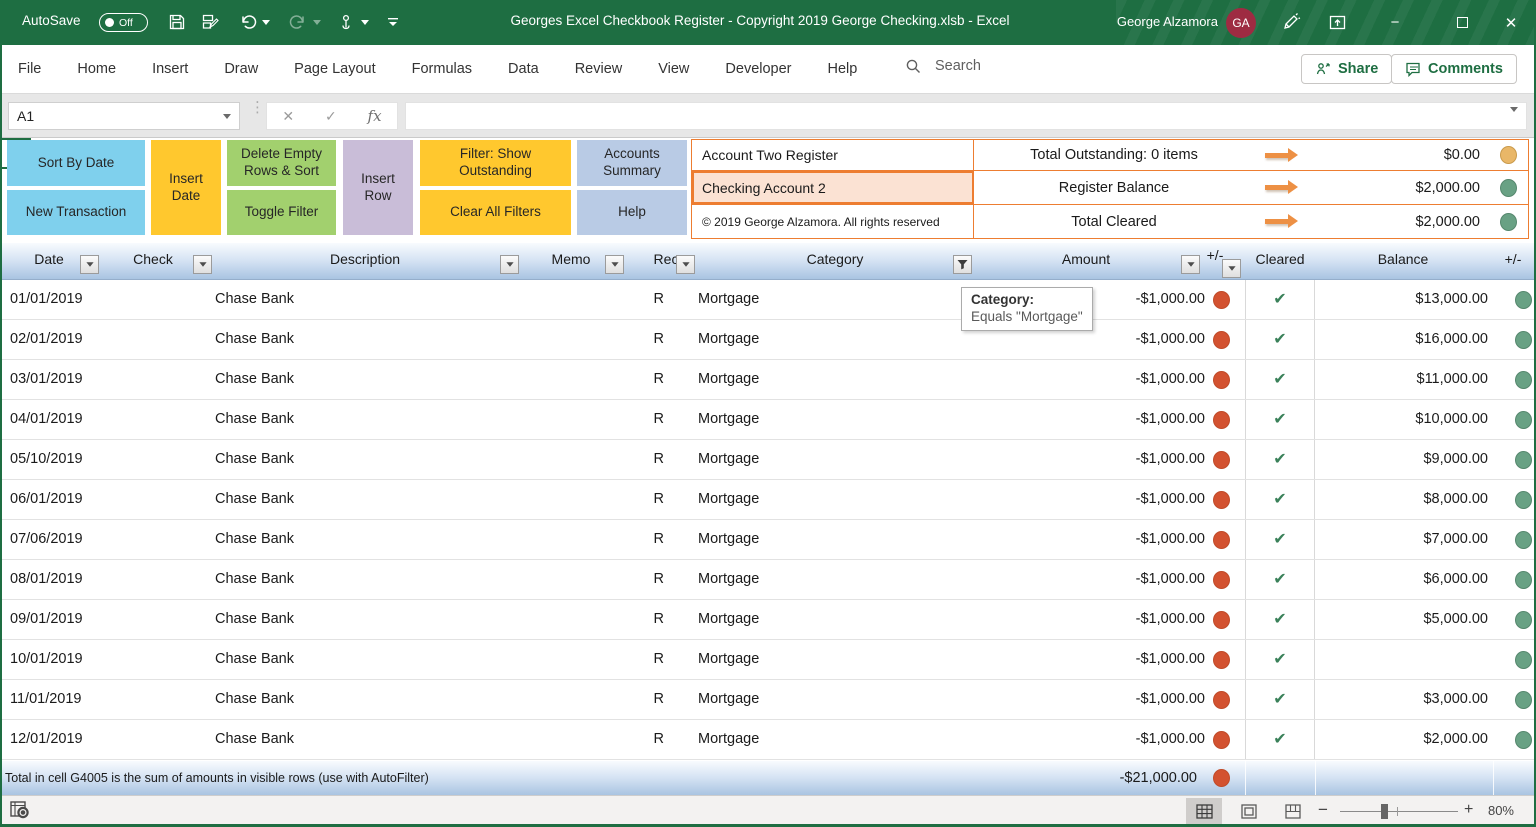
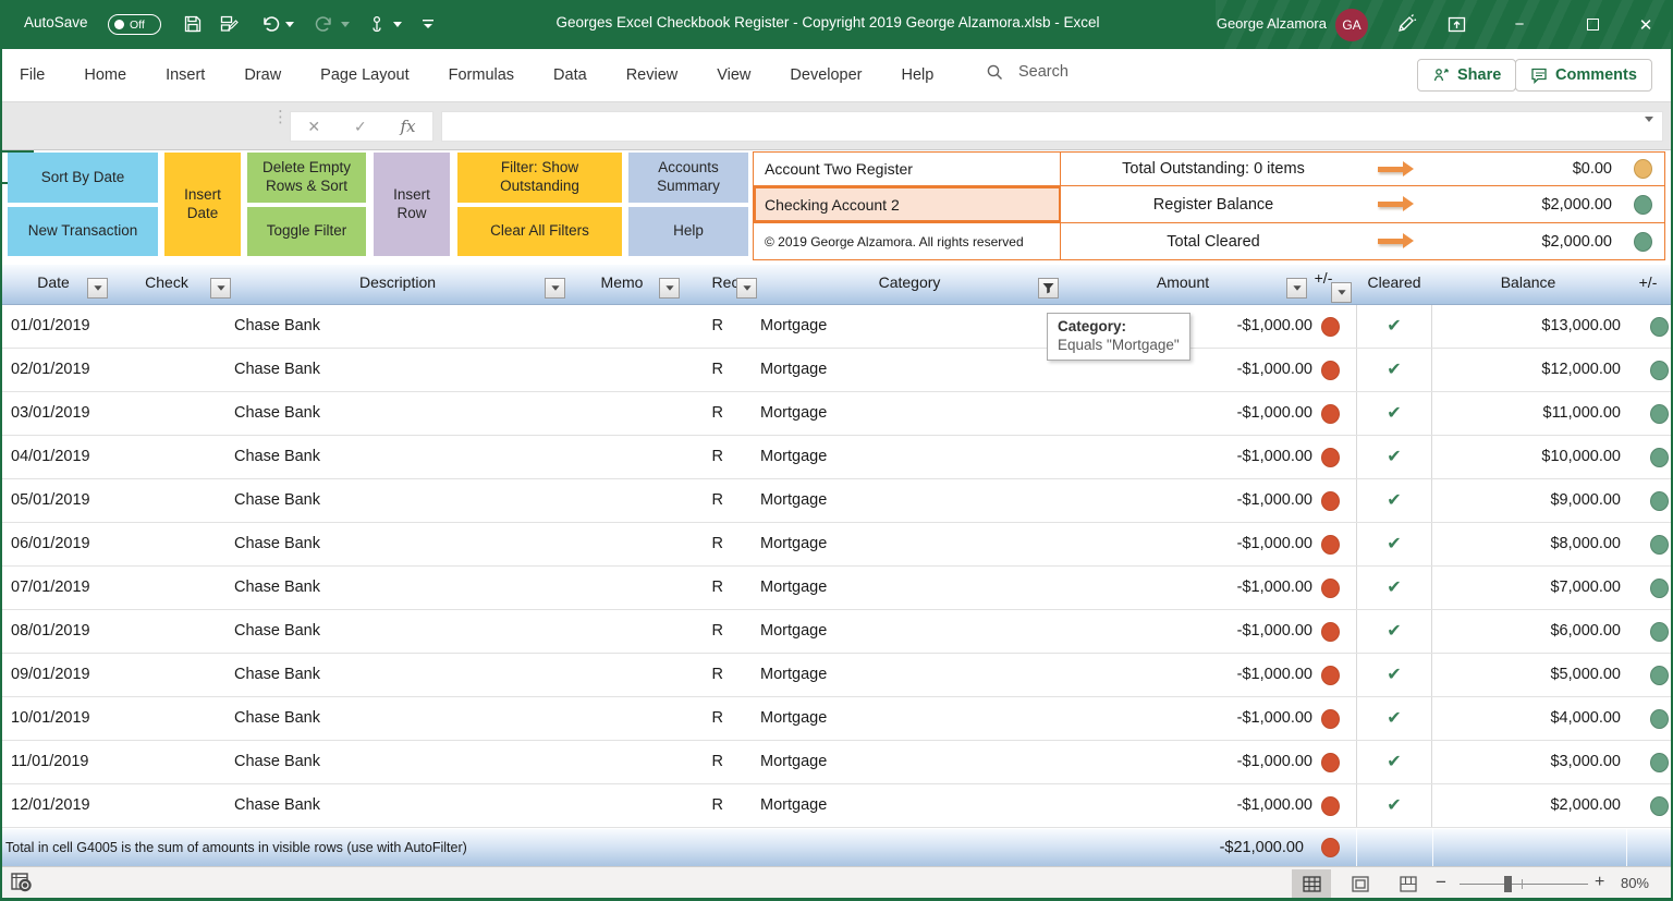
  AutoSave
  Off
- Georges Excel Checkbook Register - Copyright 2019 George Checking.xlsb - Excel
+ Georges Excel Checkbook Register - Copyright 2019 George Alzamora.xlsb - Excel
  George Alzamora
  GA
  −
  ✕
  File
  Home
  Insert
  Draw
  Page Layout
  Formulas
  Data
  Review
  View
  Developer
  Help
  Search
  Share
  Comments
- A1
  ⋮
  ✕
  ✓
  fx
  Sort By Date
  New Transaction
  Insert Date
  Delete Empty Rows & Sort
  Toggle Filter
  Insert Row
  Filter: Show Outstanding
  Clear All Filters
  Accounts Summary
  Help
  Account Two Register
  Total Outstanding: 0 items
  $0.00
  Checking Account 2
  Register Balance
  $2,000.00
  © 2019 George Alzamora. All rights reserved
  Total Cleared
  $2,000.00
  Date
  Check
  Description
  Memo
  Rec
  Category
  Amount
  +/-
  Cleared
  Balance
  +/-
  01/01/2019
  Chase Bank
  R
  Mortgage
  -$1,000.00
  ✔
  $13,000.00
  02/01/2019
  Chase Bank
  R
  Mortgage
  -$1,000.00
  ✔
- $16,000.00
+ $12,000.00
  03/01/2019
  Chase Bank
  R
  Mortgage
  -$1,000.00
  ✔
  $11,000.00
  04/01/2019
  Chase Bank
  R
  Mortgage
  -$1,000.00
  ✔
  $10,000.00
- 05/10/2019
+ 05/01/2019
  Chase Bank
  R
  Mortgage
  -$1,000.00
  ✔
  $9,000.00
  06/01/2019
  Chase Bank
  R
  Mortgage
  -$1,000.00
  ✔
  $8,000.00
- 07/06/2019
+ 07/01/2019
  Chase Bank
  R
  Mortgage
  -$1,000.00
  ✔
  $7,000.00
  08/01/2019
  Chase Bank
  R
  Mortgage
  -$1,000.00
  ✔
  $6,000.00
  09/01/2019
  Chase Bank
  R
  Mortgage
  -$1,000.00
  ✔
  $5,000.00
  10/01/2019
  Chase Bank
  R
  Mortgage
  -$1,000.00
  ✔
+ $4,000.00
  11/01/2019
  Chase Bank
  R
  Mortgage
  -$1,000.00
  ✔
  $3,000.00
  12/01/2019
  Chase Bank
  R
  Mortgage
  -$1,000.00
  ✔
  $2,000.00
  Category:
  Equals "Mortgage"
  Total in cell G4005 is the sum of amounts in visible rows (use with AutoFilter)
  -$21,000.00
  −
  +
  80%
